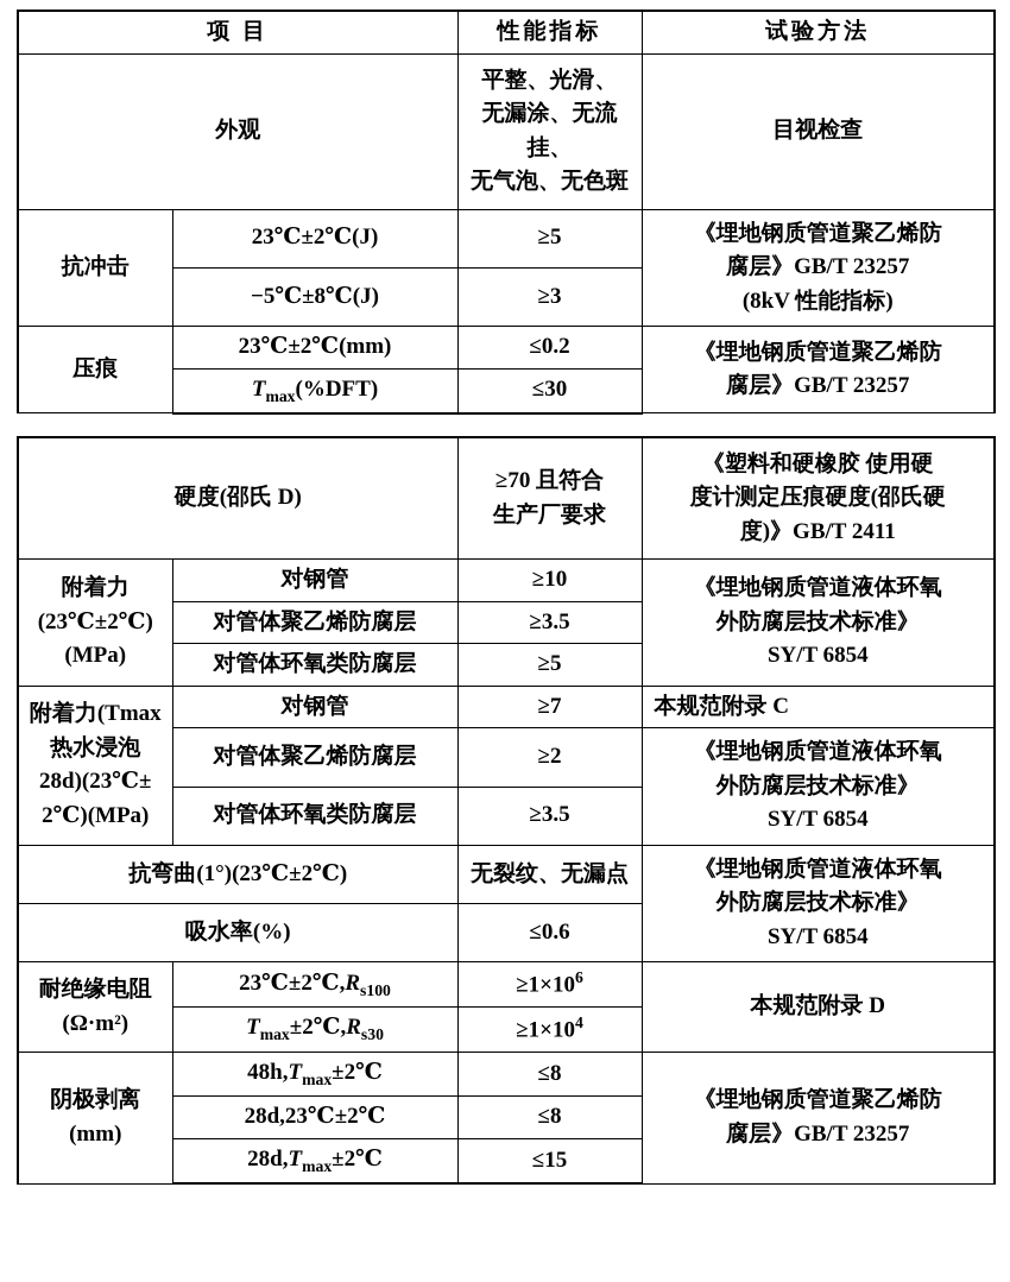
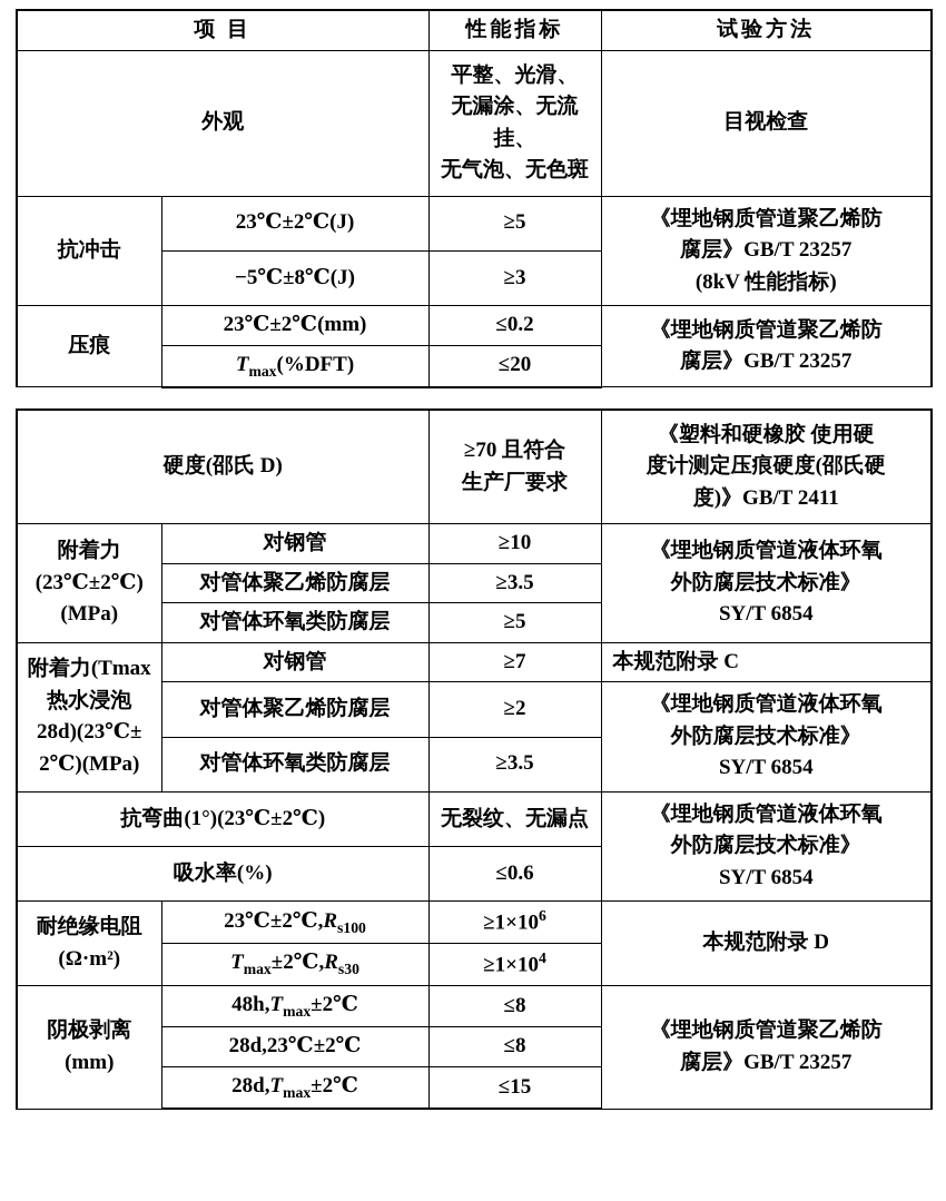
  项 目	性能指标	试验方法
  外观	平整、光滑、 无漏涂、无流挂、 无气泡、无色斑	目视检查
  抗冲击	23℃±2℃(J)	≥5	《埋地钢质管道聚乙烯防 腐层》GB/T 23257 (8kV 性能指标)
  −5℃±8℃(J)	≥3
  压痕	23℃±2℃(mm)	≤0.2	《埋地钢质管道聚乙烯防 腐层》GB/T 23257
- Tmax(%DFT)	≤30
+ Tmax(%DFT)	≤20
  硬度(邵氏 D)	≥70 且符合 生产厂要求	《塑料和硬橡胶 使用硬 度计测定压痕硬度(邵氏硬 度)》GB/T 2411
  附着力 (23℃±2℃) (MPa)	对钢管	≥10	《埋地钢质管道液体环氧 外防腐层技术标准》 SY/T 6854
  对管体聚乙烯防腐层	≥3.5
  对管体环氧类防腐层	≥5
  附着力(Tmax 热水浸泡 28d)(23℃± 2℃)(MPa)	对钢管	≥7	本规范附录 C
  对管体聚乙烯防腐层	≥2	《埋地钢质管道液体环氧 外防腐层技术标准》 SY/T 6854
  对管体环氧类防腐层	≥3.5
  抗弯曲(1°)(23℃±2℃)	无裂纹、无漏点	《埋地钢质管道液体环氧 外防腐层技术标准》 SY/T 6854
  吸水率(%)	≤0.6
  耐绝缘电阻 (Ω·m²)	23℃±2℃,Rs100	≥1×106	本规范附录 D
  Tmax±2℃,Rs30	≥1×104
  阴极剥离 (mm)	48h,Tmax±2℃	≤8	《埋地钢质管道聚乙烯防 腐层》GB/T 23257
  28d,23℃±2℃	≤8
  28d,Tmax±2℃	≤15
